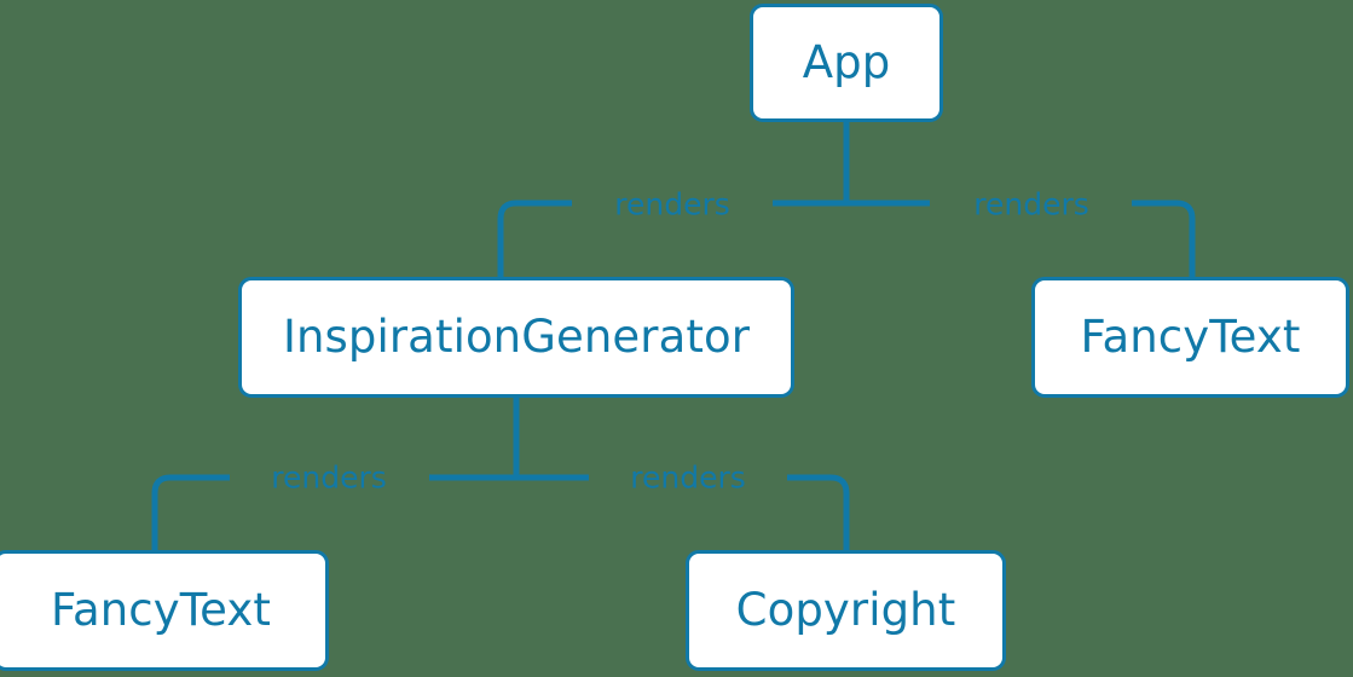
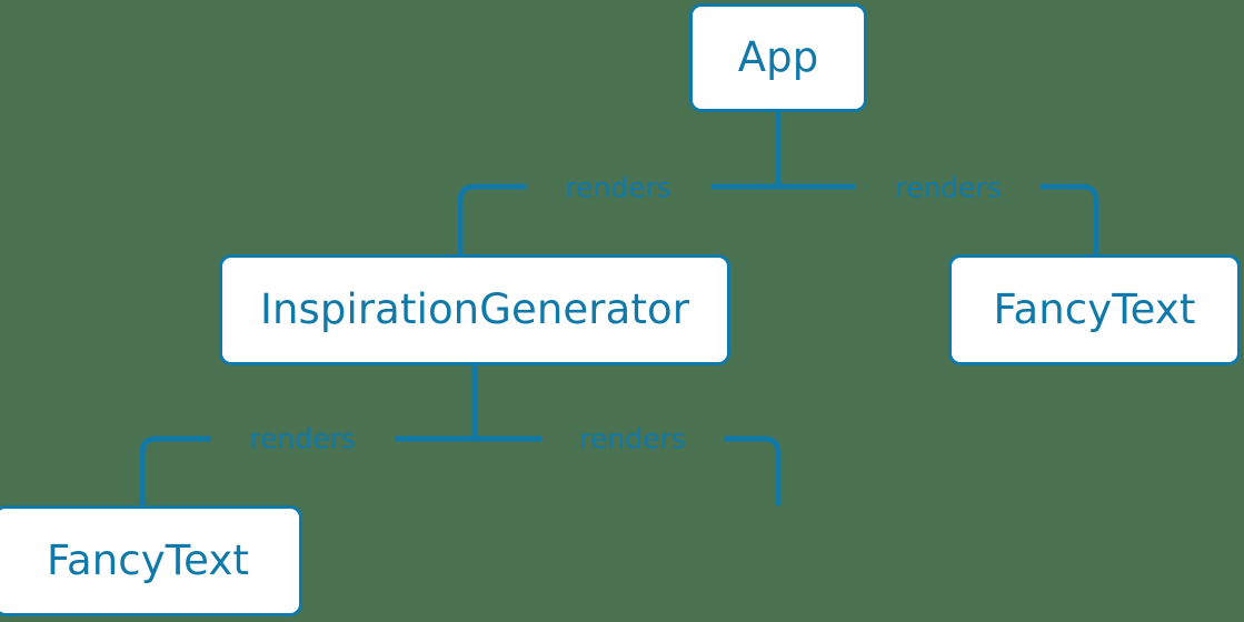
  App
  InspirationGenerator
  FancyText
  FancyText
- Copyright
  renders
  renders
  renders
  renders
